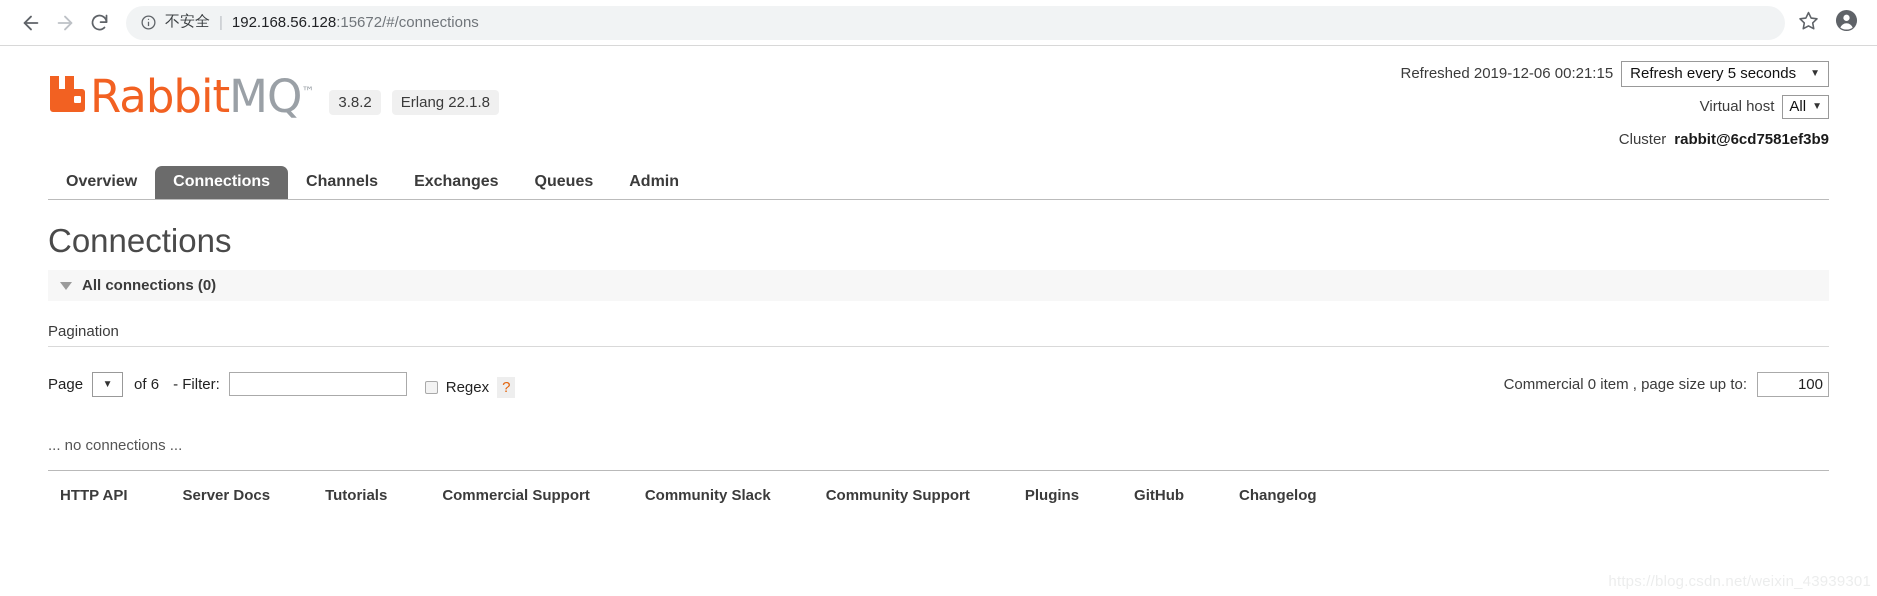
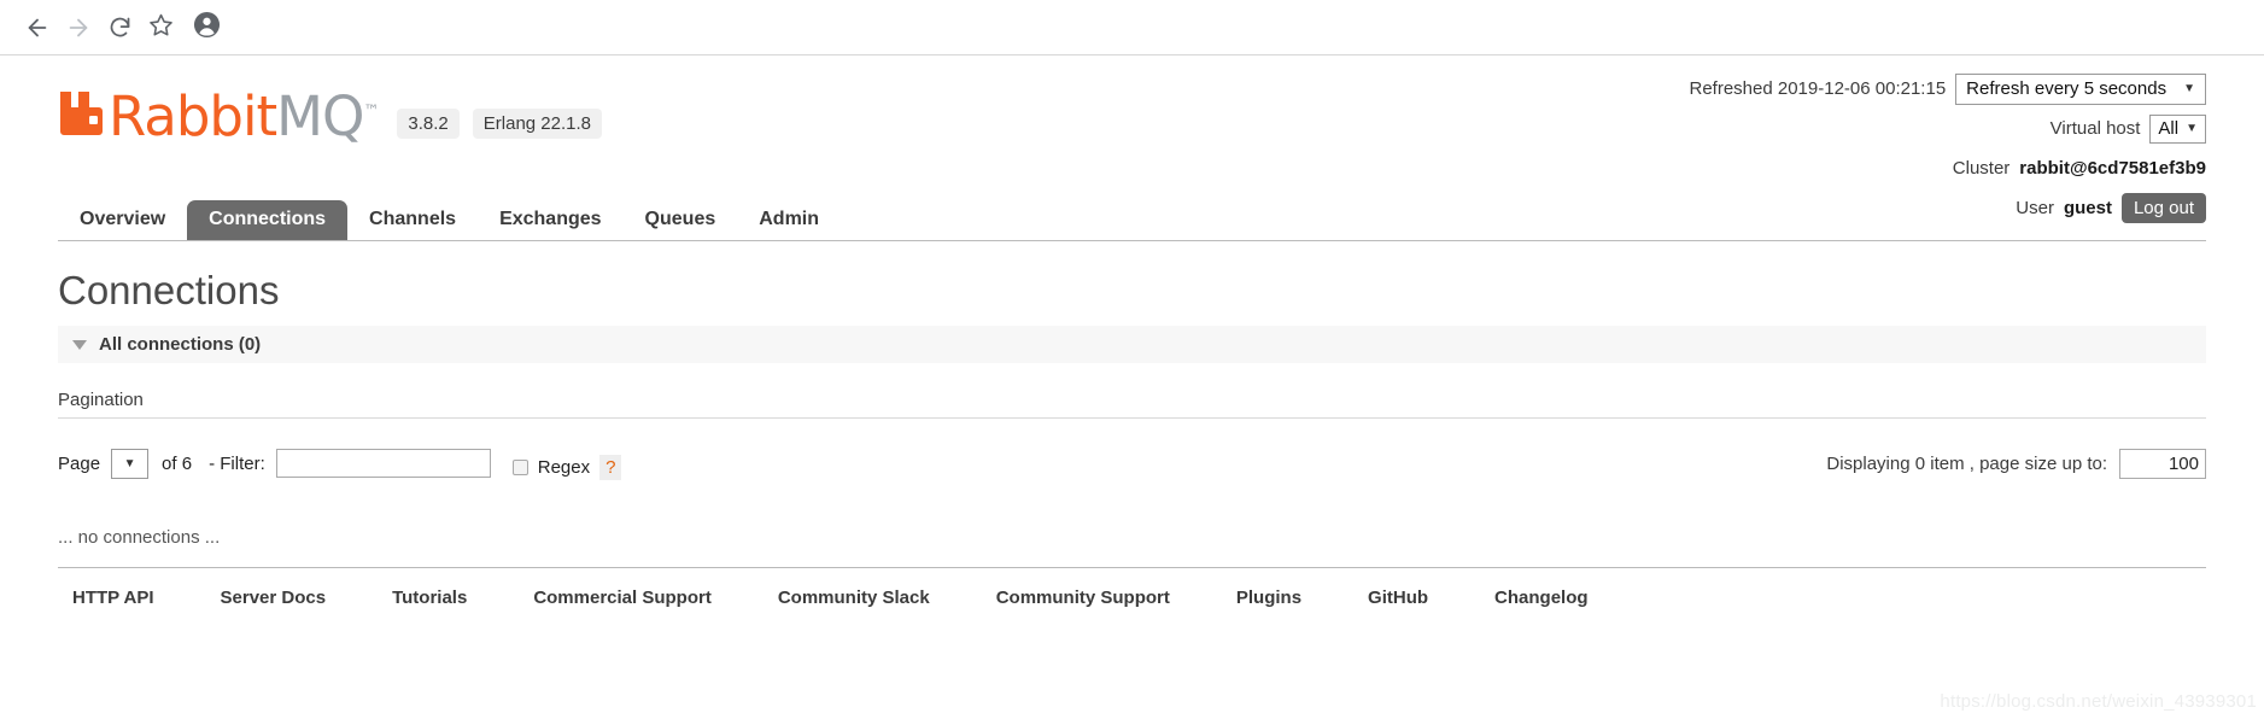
- 不安全
- |
- 192.168.56.128:15672/#/connections
  RabbitMQ™
  3.8.2
  Erlang 22.1.8
  Refreshed 2019-12-06 00:21:15
  Refresh every 5 seconds
  ▼
  Virtual host
  All
  ▼
  Cluster
  rabbit@6cd7581ef3b9
+ User
+ guest
+ Log out
  Overview
  Connections
  Channels
  Exchanges
  Queues
  Admin
  Connections
  All connections (0)
  Pagination
  Page
  ▼
  of 6
  - Filter:
  Regex
  ?
- Commercial 0 item , page size up to:
+ Displaying 0 item , page size up to:
  100
  ... no connections ...
  HTTP API
  Server Docs
  Tutorials
  Commercial Support
  Community Slack
  Community Support
  Plugins
  GitHub
  Changelog
